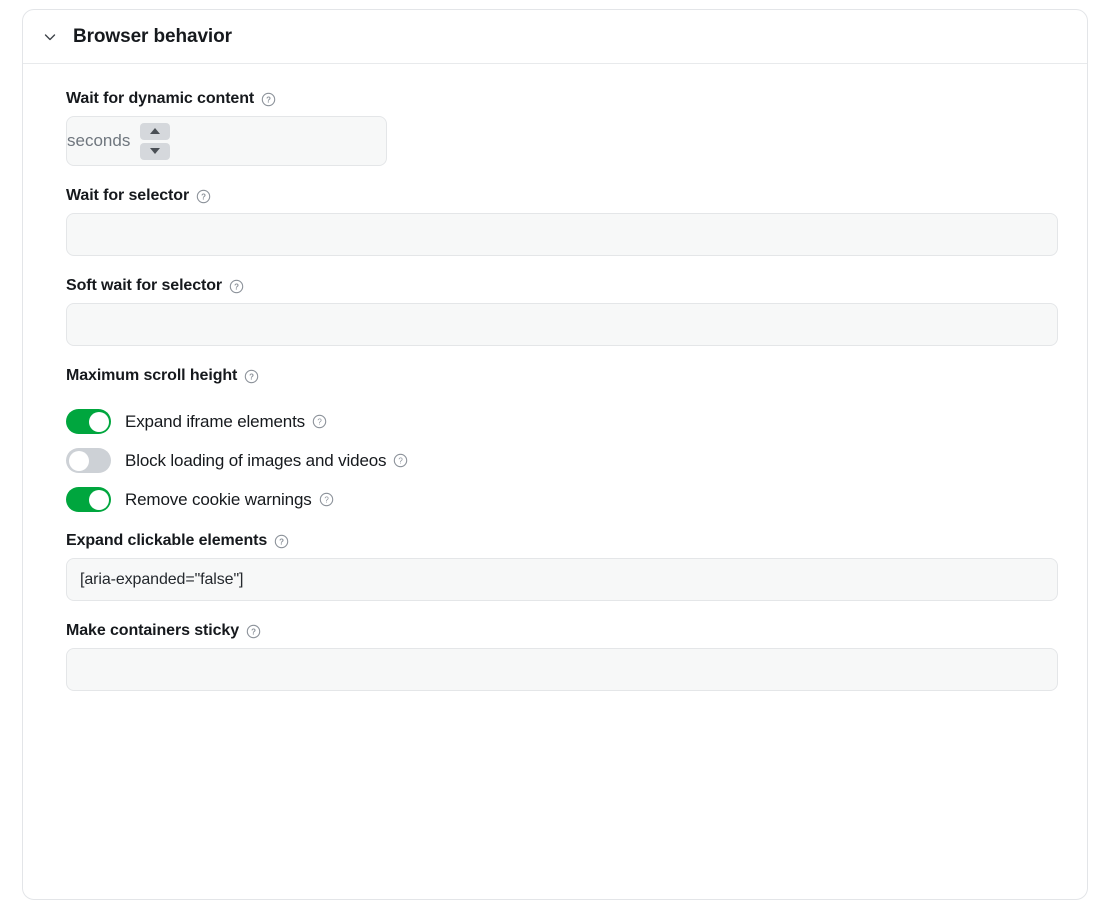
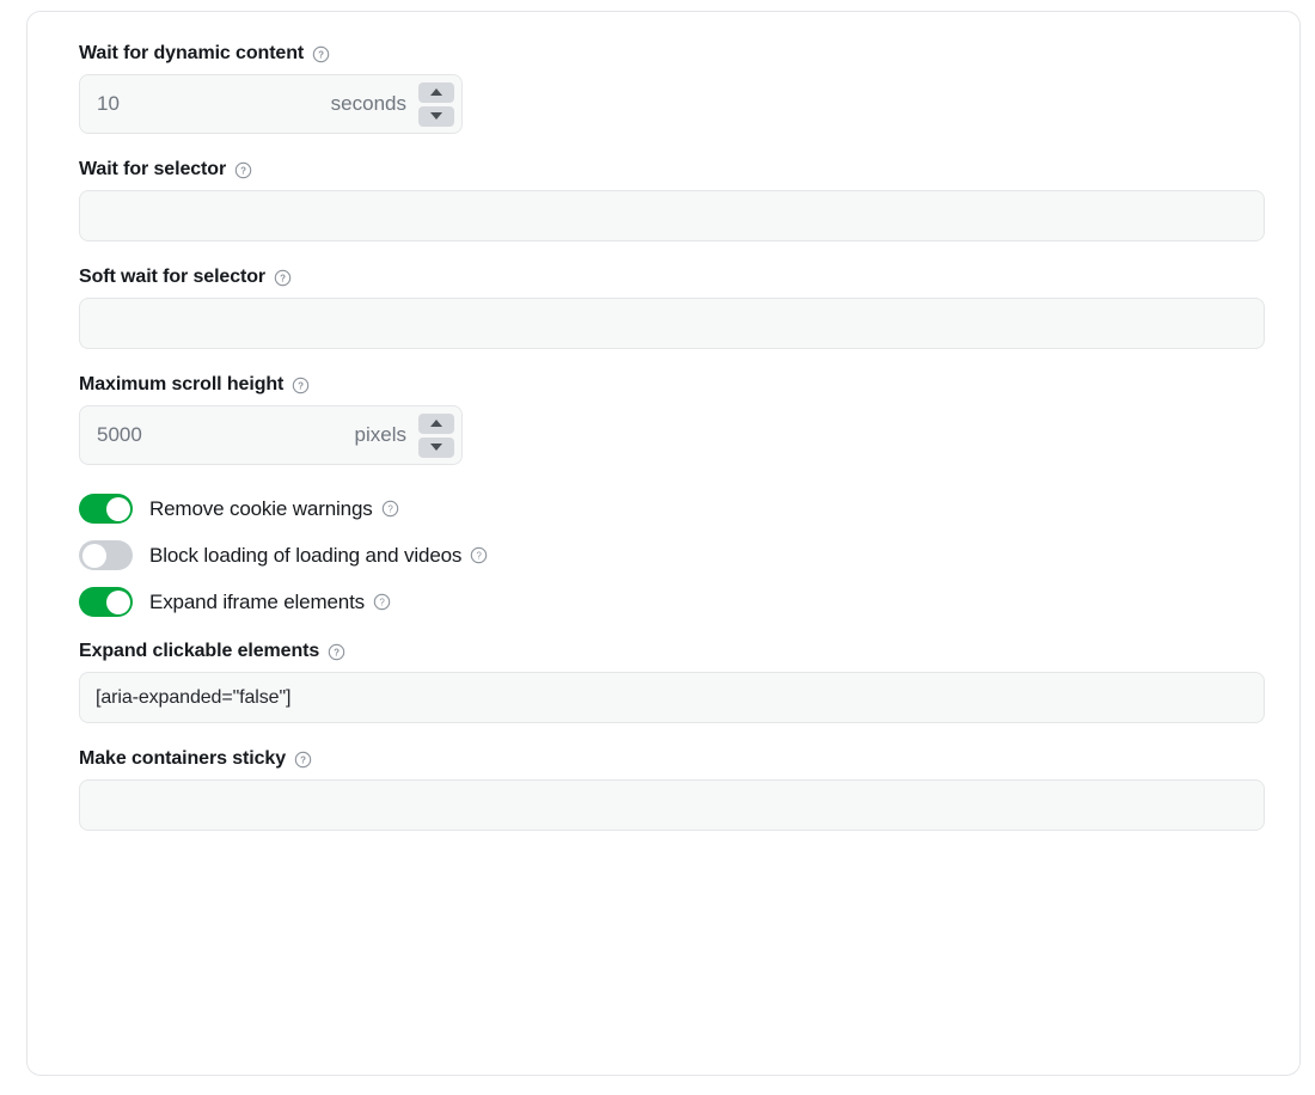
- Browser behavior
  Wait for dynamic content
  ?
+ 10
  seconds
  Wait for selector
  ?
  Soft wait for selector
  ?
  Maximum scroll height
  ?
+ 5000
+ pixels
- Expand iframe elements
+ Remove cookie warnings
  ?
- Block loading of images and videos
+ Block loading of loading and videos
  ?
- Remove cookie warnings
+ Expand iframe elements
  ?
  Expand clickable elements
  ?
  [aria-expanded="false"]
  Make containers sticky
  ?
